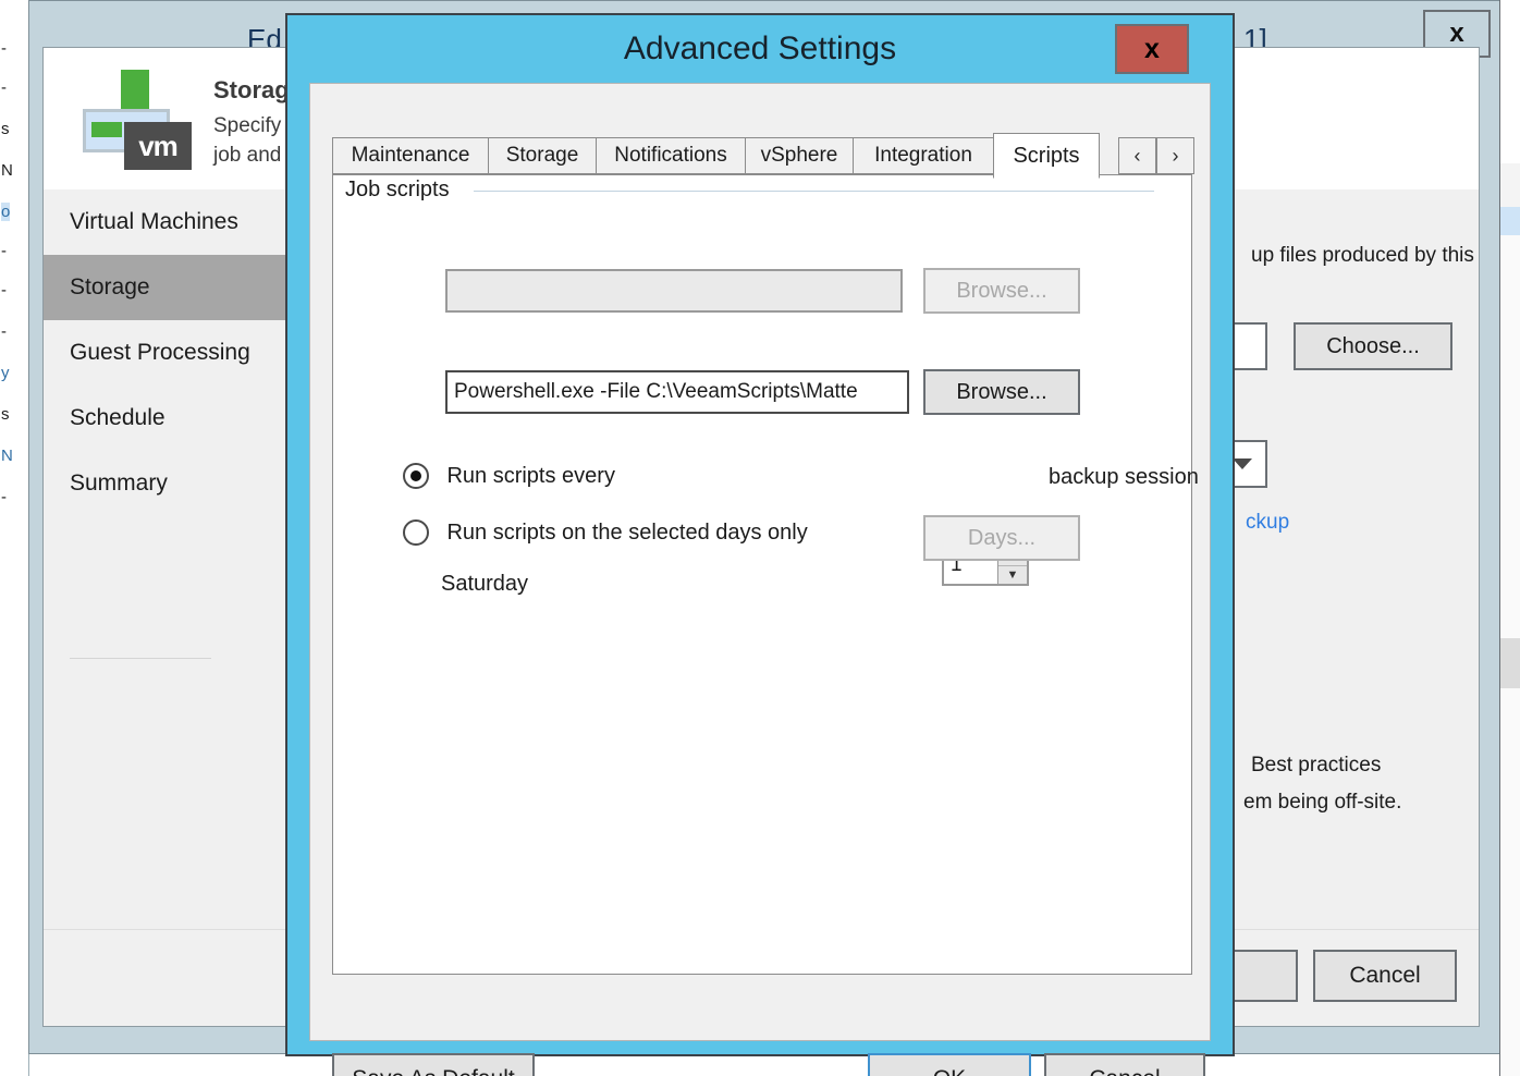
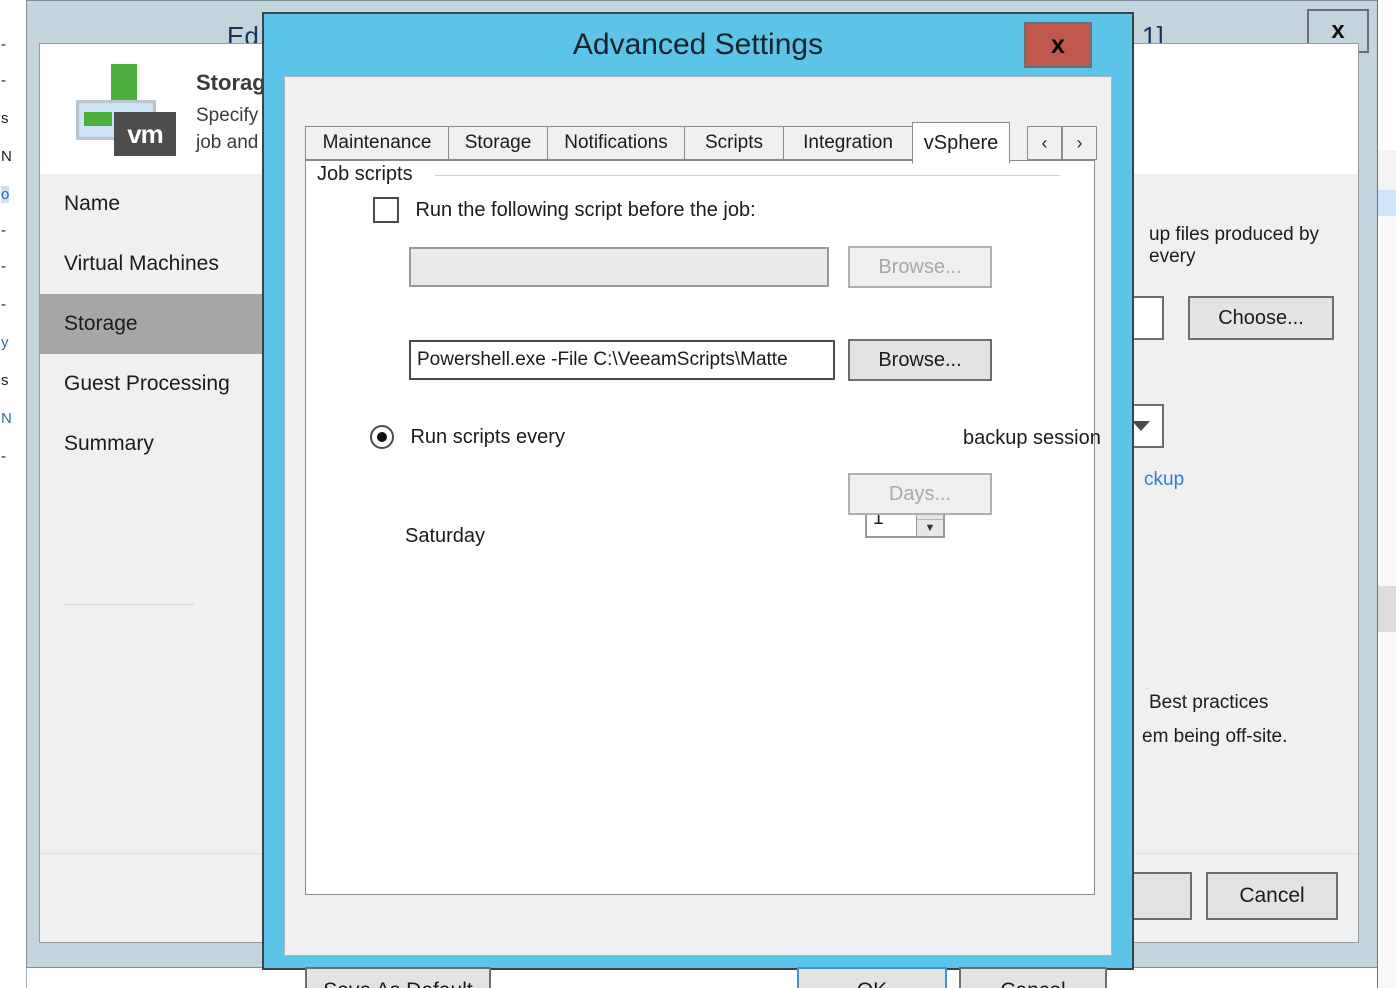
  -
  -
  s
  N
  o
  -
  -
  -
  y
  s
  N
  -
  Ed
  1]
  x
  vm
  Storag
  Specify
+ Name
  Virtual Machines
  Storage
  Guest Processing
- Schedule
  Summary
- up files produced by this
+ up files produced by every
  Choose...
  ckup
  Best practices
  em being off-site.
  Cancel
  Advanced Settings
  x
  Maintenance
  Storage
  Notifications
- vSphere
+ Scripts
  Integration
- Scripts
+ vSphere
  ‹
  ›
  Job scripts
+ Run the following script before the job:
  Browse...
  Powershell.exe -File C:\VeeamScripts\Matte
  Browse...
  Run scripts every
  1
  ▼
  backup session
- Run scripts on the selected days only
  Days...
  Saturday
